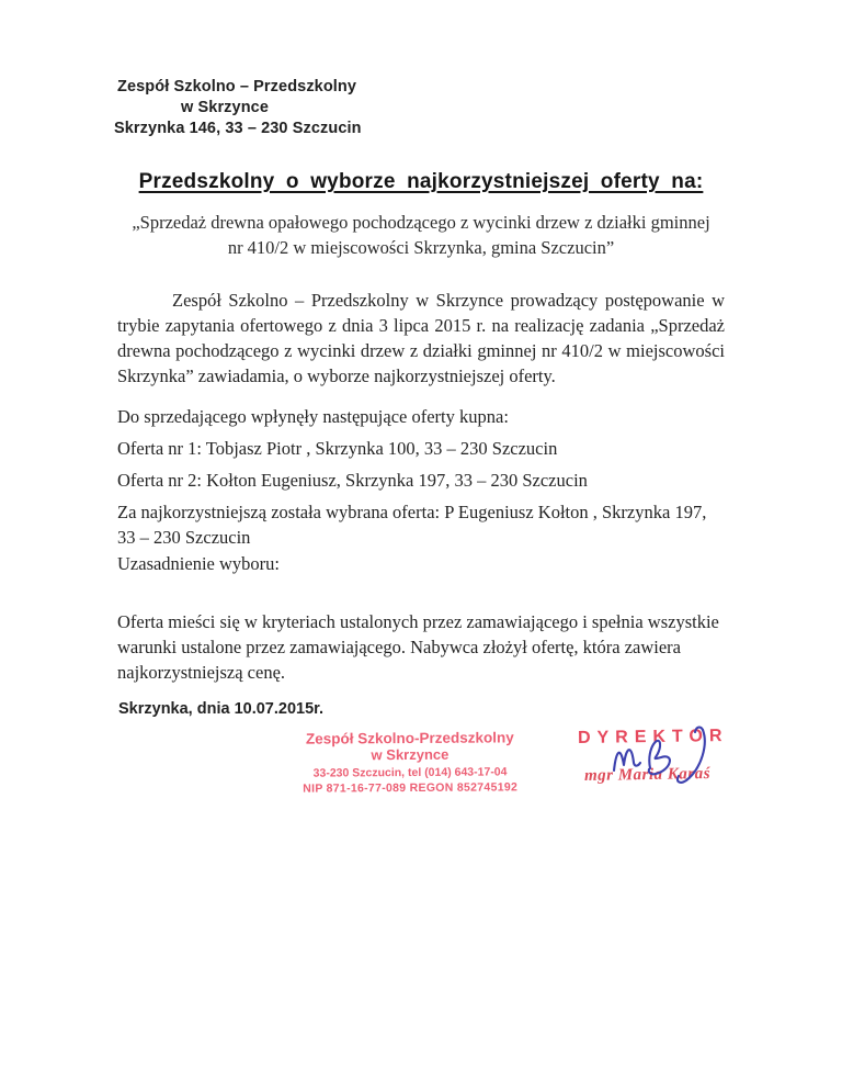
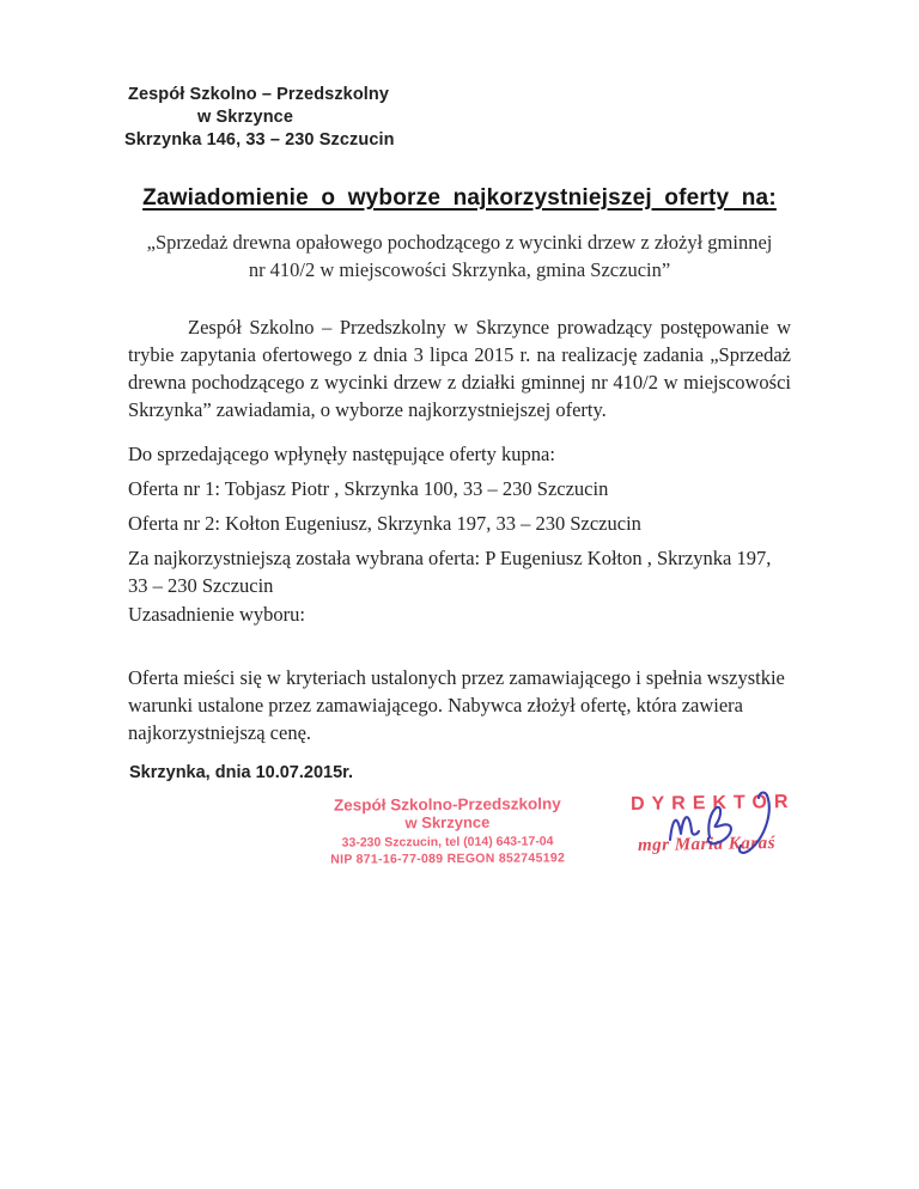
  Zespół Szkolno – Przedszkolny
  w Skrzynce
  Skrzynka 146, 33 – 230 Szczucin
- Przedszkolny o wyborze najkorzystniejszej oferty na:
+ Zawiadomienie o wyborze najkorzystniejszej oferty na:
- „Sprzedaż drewna opałowego pochodzącego z wycinki drzew z działki gminnej
+ „Sprzedaż drewna opałowego pochodzącego z wycinki drzew z złożył gminnej
  nr 410/2 w miejscowości Skrzynka, gmina Szczucin”
  Zespół Szkolno – Przedszkolny w Skrzynce prowadzący postępowanie w trybie zapytania ofertowego z dnia 3 lipca 2015 r. na realizację zadania „Sprzedaż drewna pochodzącego z wycinki drzew z działki gminnej nr 410/2 w miejscowości Skrzynka” zawiadamia, o wyborze najkorzystniejszej oferty.
  Do sprzedającego wpłynęły następujące oferty kupna:
  Oferta nr 1: Tobjasz Piotr , Skrzynka 100, 33 – 230 Szczucin
  Oferta nr 2: Kołton Eugeniusz, Skrzynka 197, 33 – 230 Szczucin
  Za najkorzystniejszą została wybrana oferta: P Eugeniusz Kołton , Skrzynka 197, 33 – 230 Szczucin
  Uzasadnienie wyboru:
  Oferta mieści się w kryteriach ustalonych przez zamawiającego i spełnia wszystkie warunki ustalone przez zamawiającego. Nabywca złożył ofertę, która zawiera najkorzystniejszą cenę.
  Skrzynka, dnia 10.07.2015r.
  Zespół Szkolno-Przedszkolny
  w Skrzynce
  33-230 Szczucin, tel (014) 643-17-04
  NIP 871-16-77-089 REGON 852745192
  DYREKTOR
  mgr Mara Kaaś
